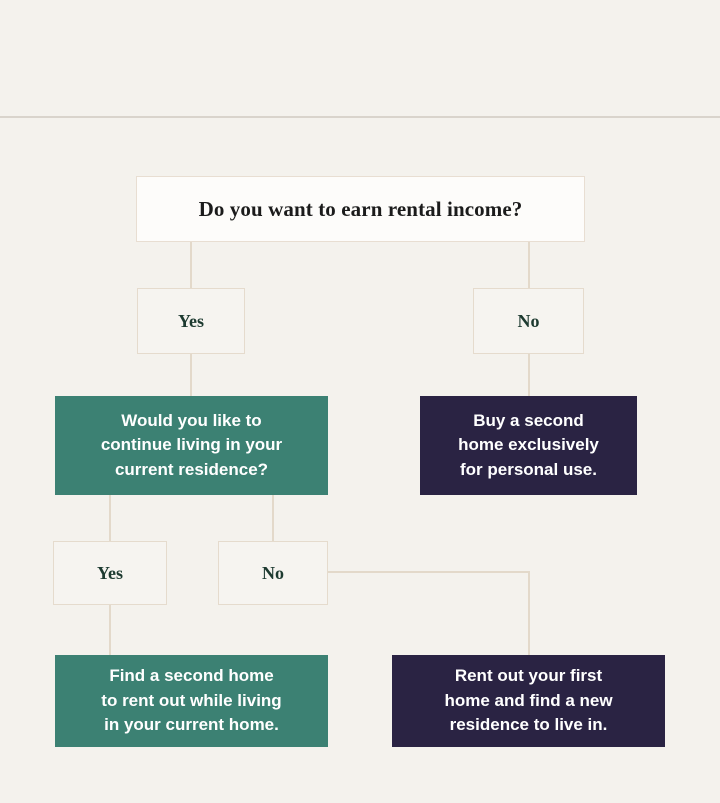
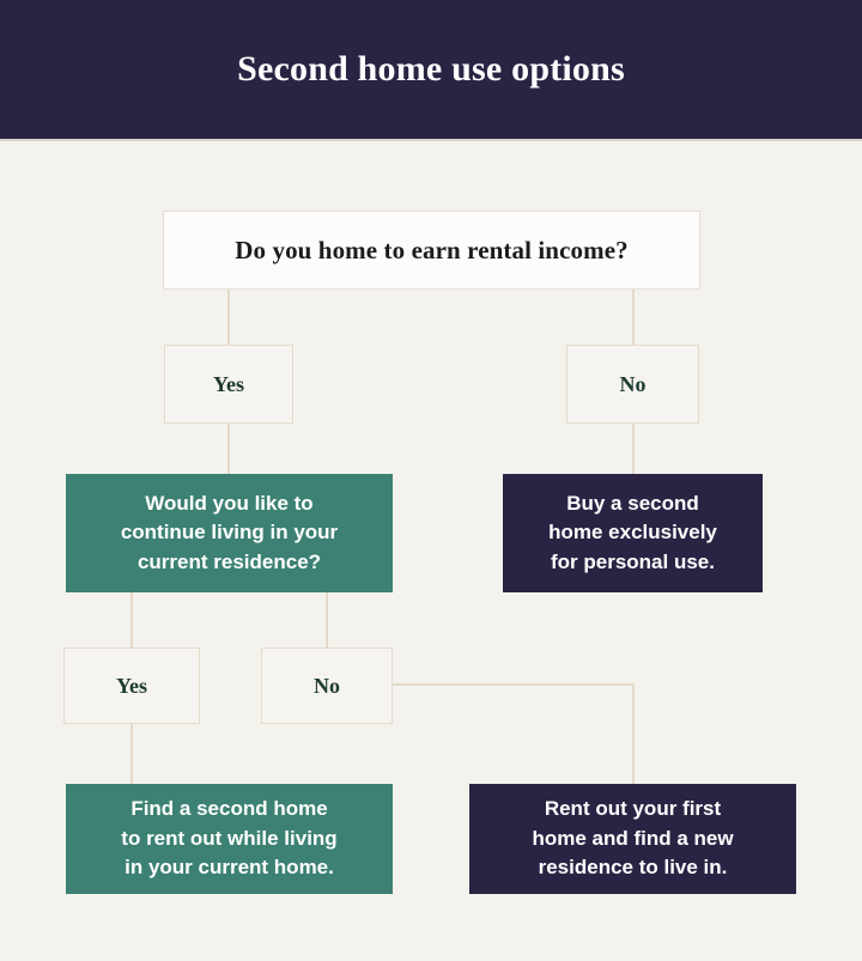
+ Second home use options
- Do you want to earn rental income?
+ Do you home to earn rental income?
  Yes
  No
  Would you like to
  continue living in your
  current residence?
  Buy a second
  home exclusively
  for personal use.
  Yes
  No
  Find a second home
  to rent out while living
  in your current home.
  Rent out your first
  home and find a new
  residence to live in.
